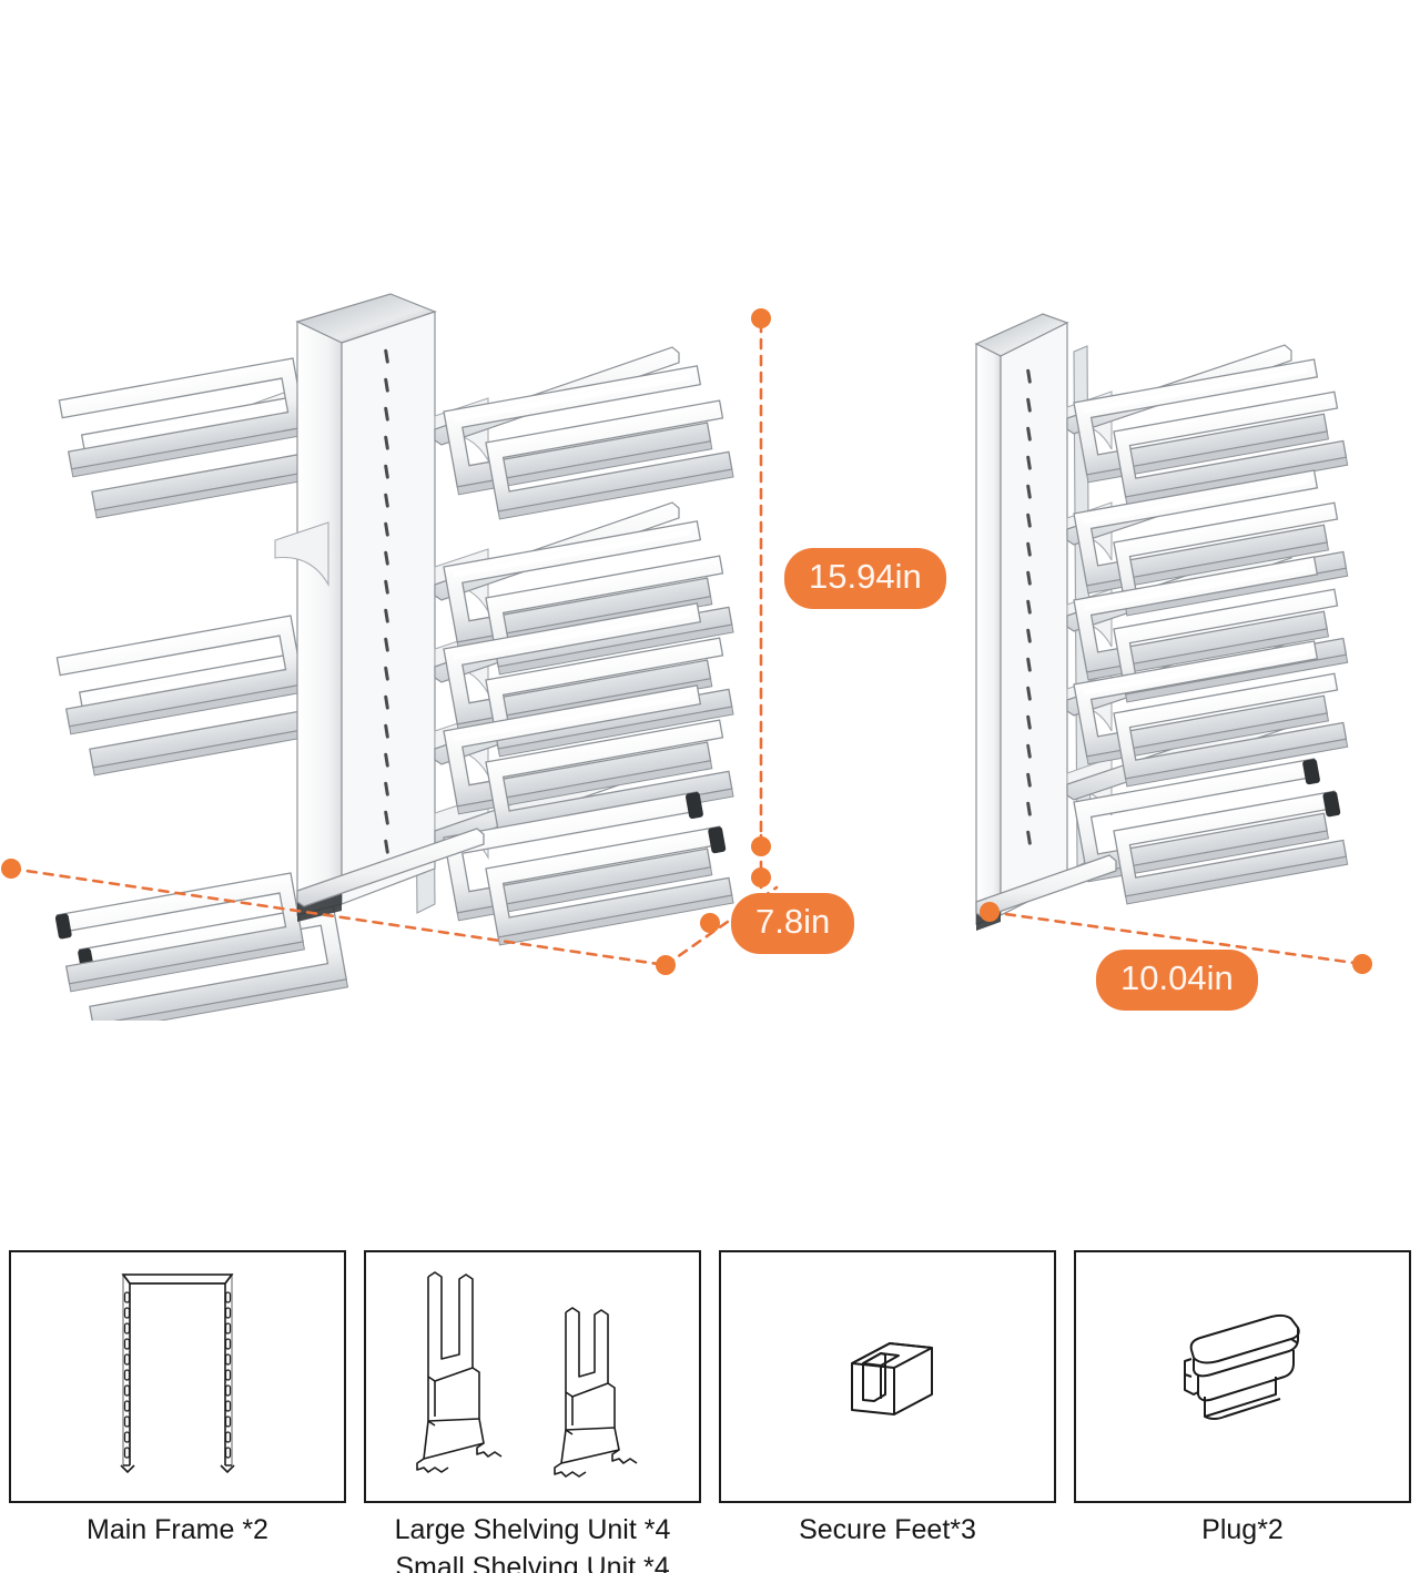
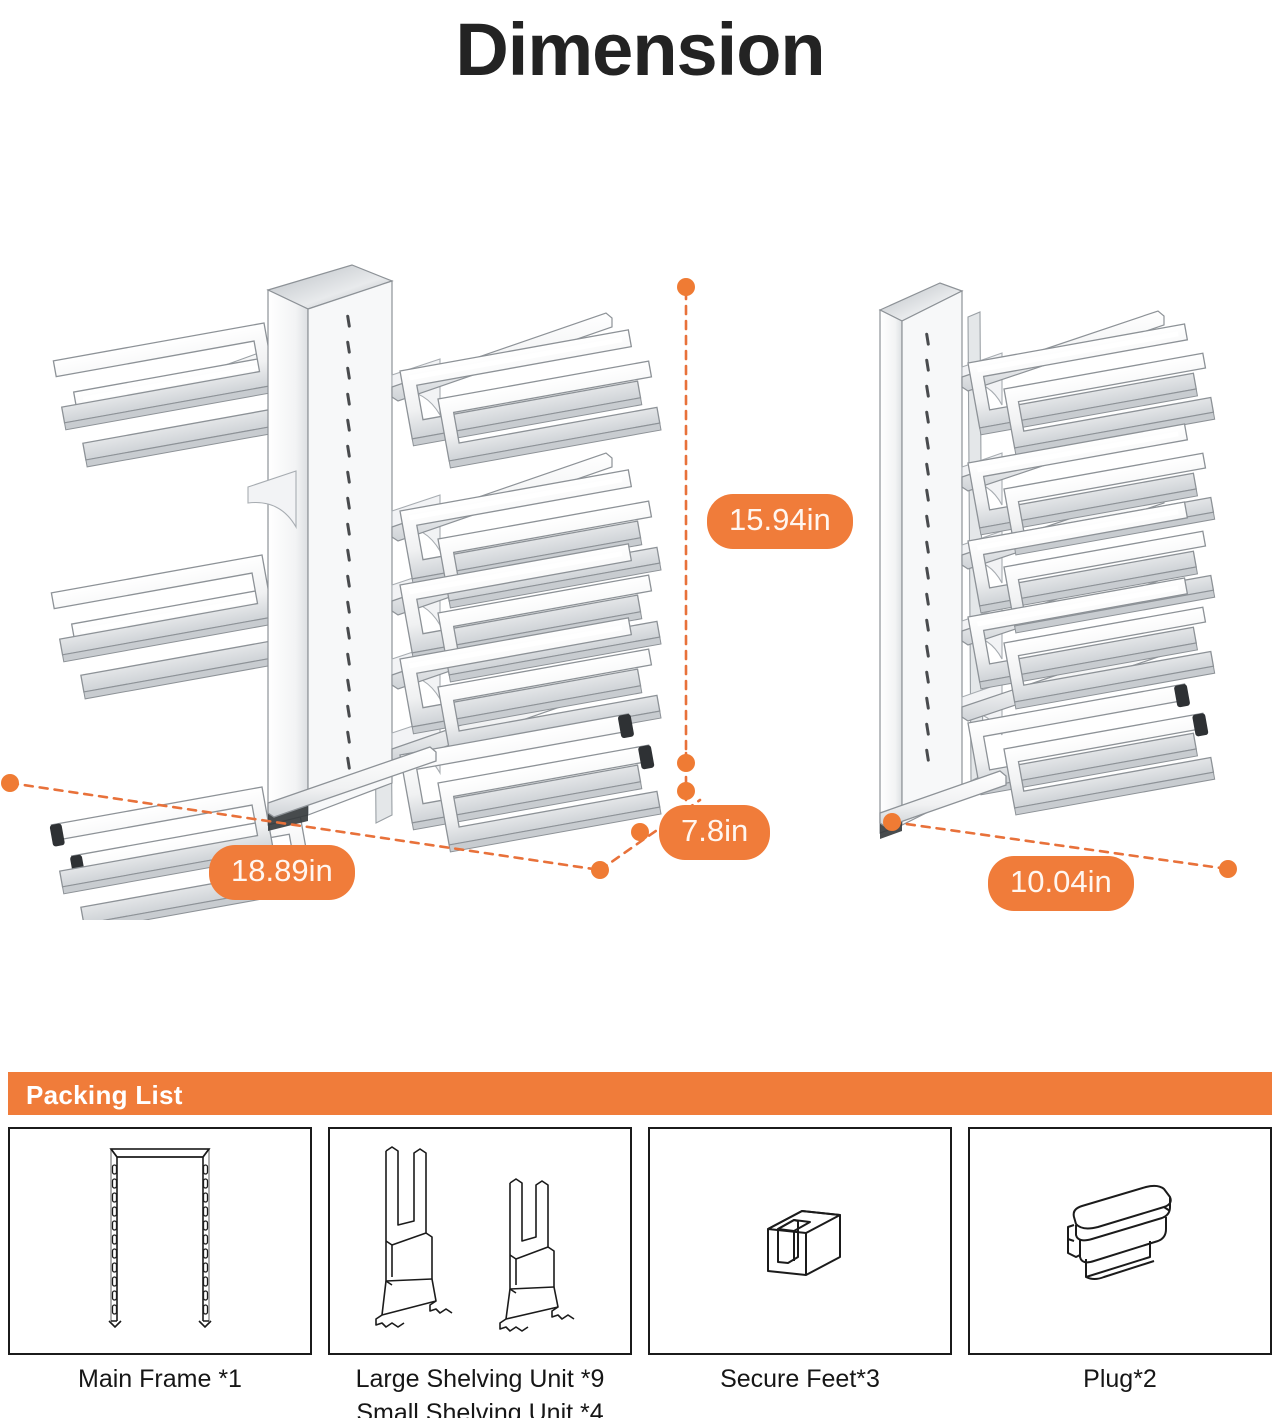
+ Dimension
  15.94in
+ 18.89in
  7.8in
  10.04in
+ Packing List
- Main Frame *2
+ Main Frame *1
- Large Shelving Unit *4
+ Large Shelving Unit *9
  Small Shelving Unit *4
  Secure Feet*3
  Plug*2
